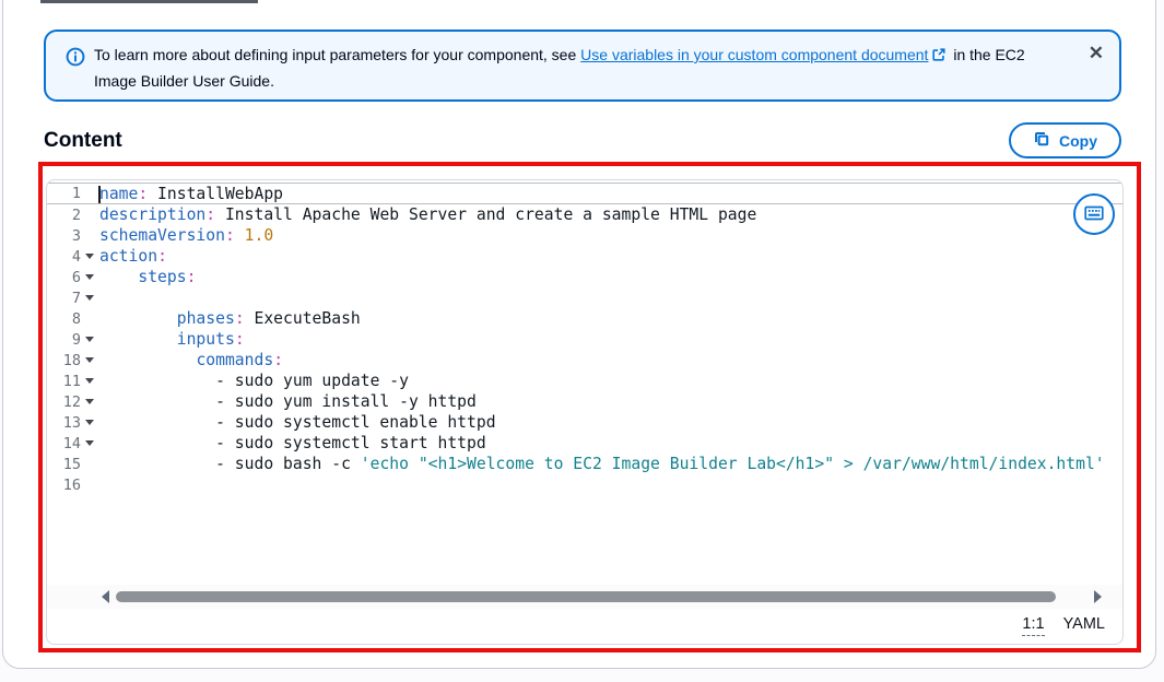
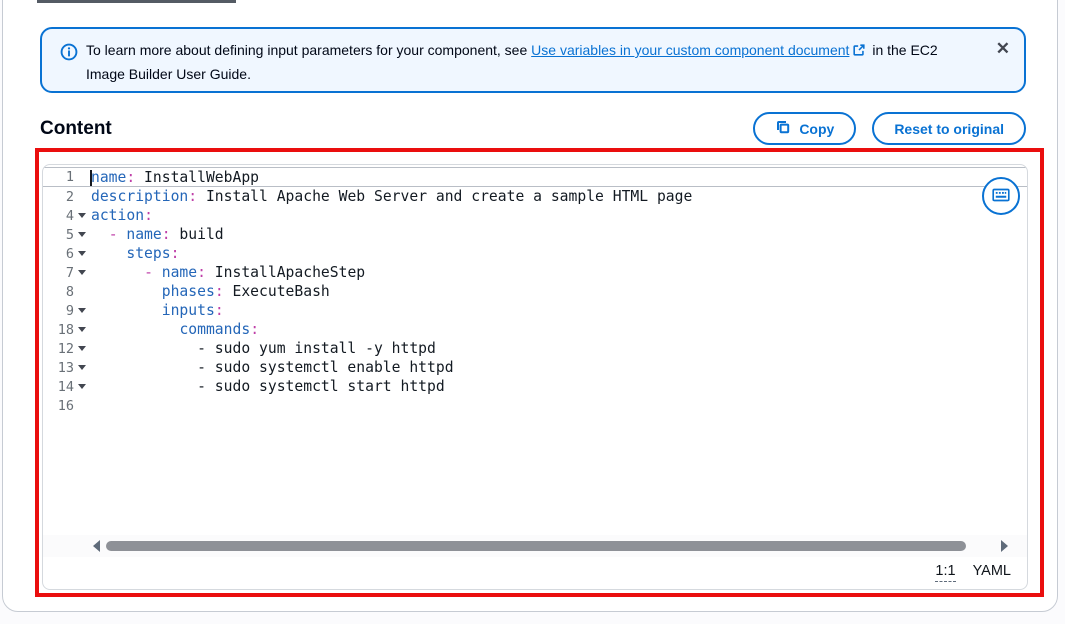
  To learn more about defining input parameters for your component, see Use variables in your custom component document in the EC2 Image Builder User Guide.
  ✕
  Content
  Copy
+ Reset to original
  1
  name: InstallWebApp
  2
  description: Install Apache Web Server and create a sample HTML page
- 3
- schemaVersion: 1.0
  4
  action:
+ 5
+ - name: build
  6
  steps:
  7
+ - name: InstallApacheStep
  8
  phases: ExecuteBash
  9
  inputs:
  18
  commands:
- 11
- - sudo yum update -y
  12
  - sudo yum install -y httpd
  13
  - sudo systemctl enable httpd
  14
  - sudo systemctl start httpd
- 15
- - sudo bash -c 'echo "<h1>Welcome to EC2 Image Builder Lab</h1>" > /var/www/html/index.html'
  16
  1:1
  YAML
